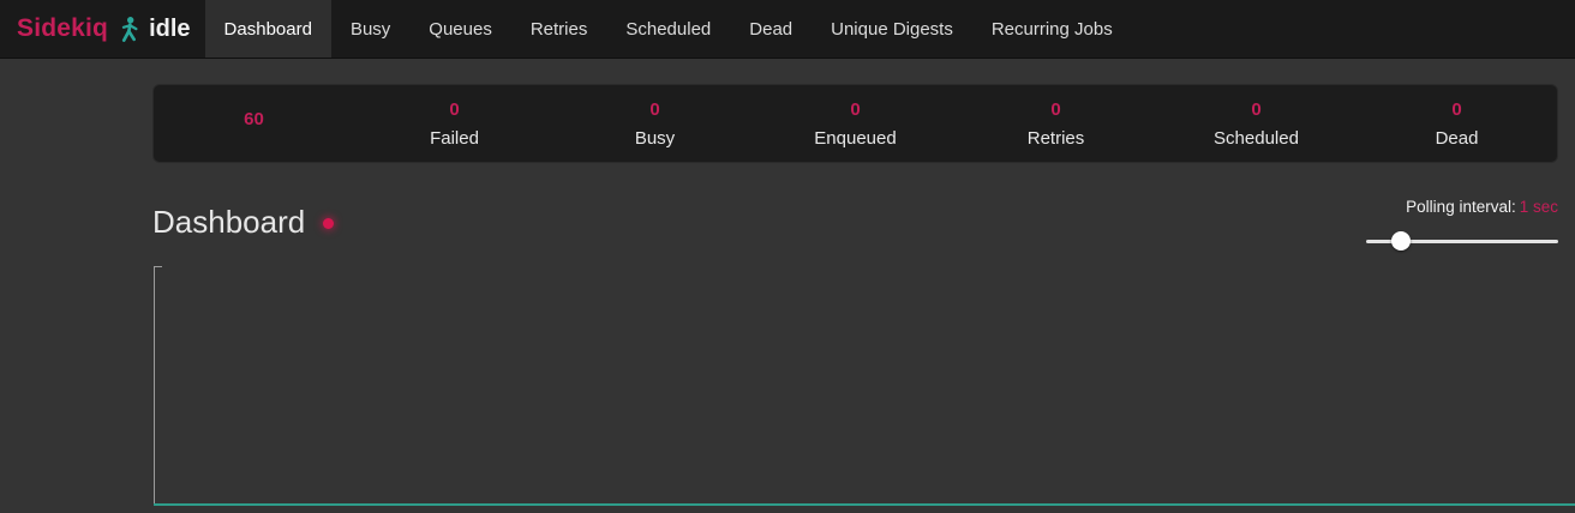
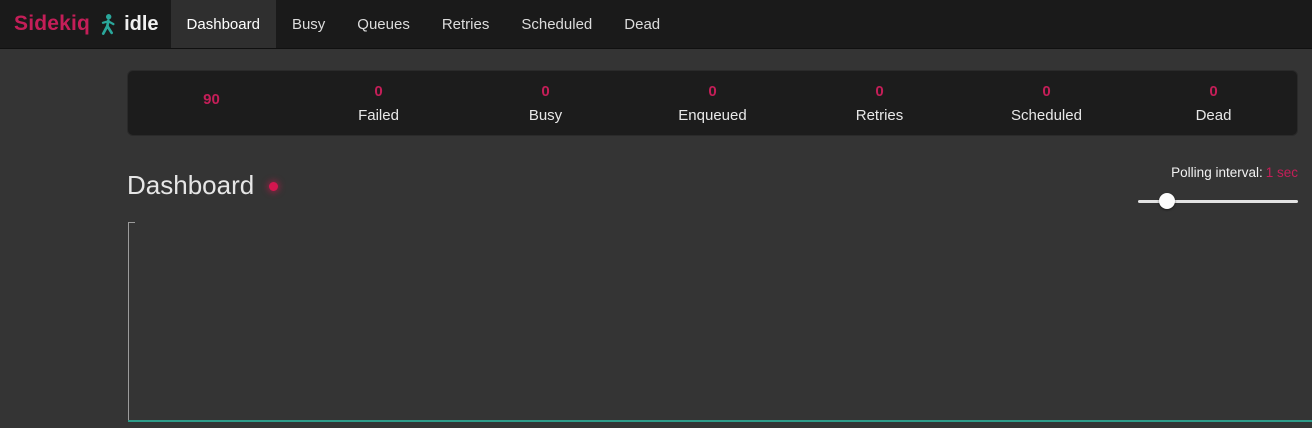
  Sidekiq
  idle
  Dashboard
  Busy
  Queues
  Retries
  Scheduled
  Dead
- Unique Digests
- Recurring Jobs
- 60
+ 90
  0
  Failed
  0
  Busy
  0
  Enqueued
  0
  Retries
  0
  Scheduled
  0
  Dead
  Dashboard
  Polling interval: 1 sec
